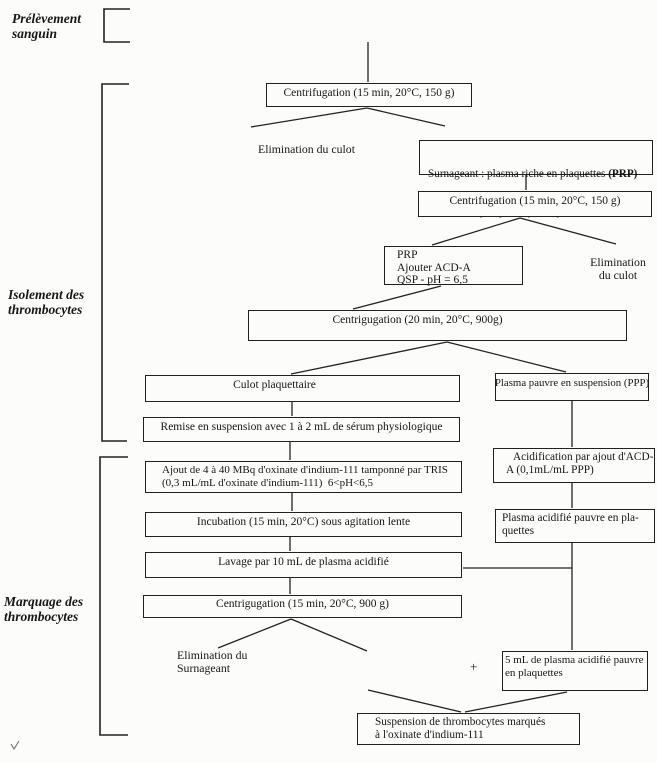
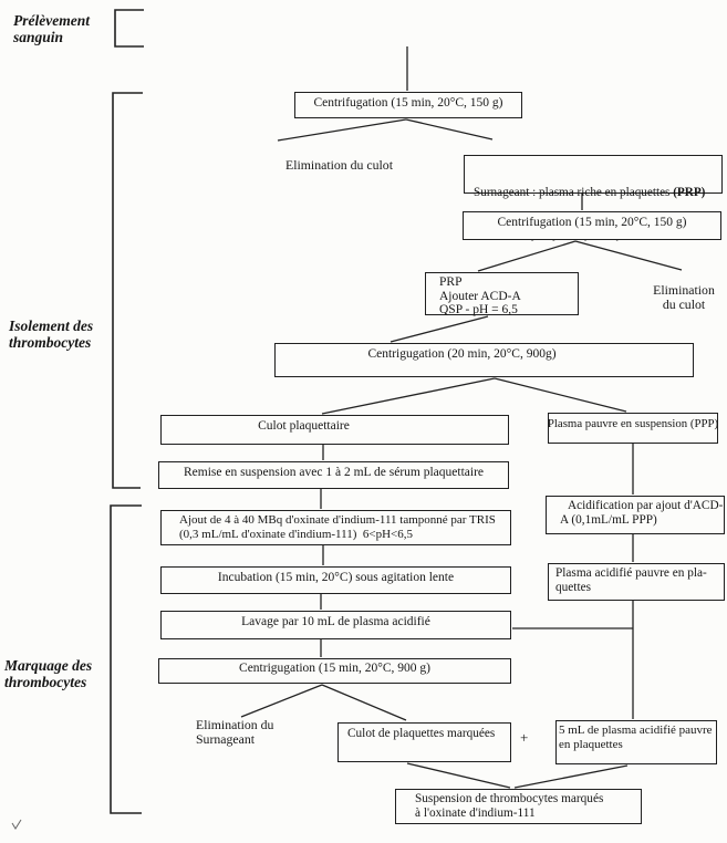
  Prélèvement
  sanguin
  Isolement des
  thrombocytes
  Marquage des
  thrombocytes
  Centrifugation (15 min, 20°C, 150 g)
  Surnageant : plasma riche en plaquettes (PRP)
  Centrifugation (15 min, 20°C, 150 g)
  PRP
  Ajouter ACD-A
  QSP - pH = 6,5
  Centrigugation (20 min, 20°C, 900g)
  Culot plaquettaire
  Plasma pauvre en suspension (PPP)
- Remise en suspension avec 1 à 2 mL de sérum physiologique
+ Remise en suspension avec 1 à 2 mL de sérum plaquettaire
  Ajout de 4 à 40 MBq d'oxinate d'indium-111 tamponné par TRIS
  (0,3 mL/mL d'oxinate d'indium-111) 6<pH<6,5
  Acidification par ajout d'ACD-
  A (0,1mL/mL PPP)
  Incubation (15 min, 20°C) sous agitation lente
  Plasma acidifié pauvre en pla-
  quettes
  Lavage par 10 mL de plasma acidifié
  Centrigugation (15 min, 20°C, 900 g)
+ Culot de plaquettes marquées
  5 mL de plasma acidifié pauvre
  en plaquettes
  Suspension de thrombocytes marqués
  à l'oxinate d'indium-111
  Elimination du culot
  Elimination
  du culot
  Elimination du
  Surnageant
  +
